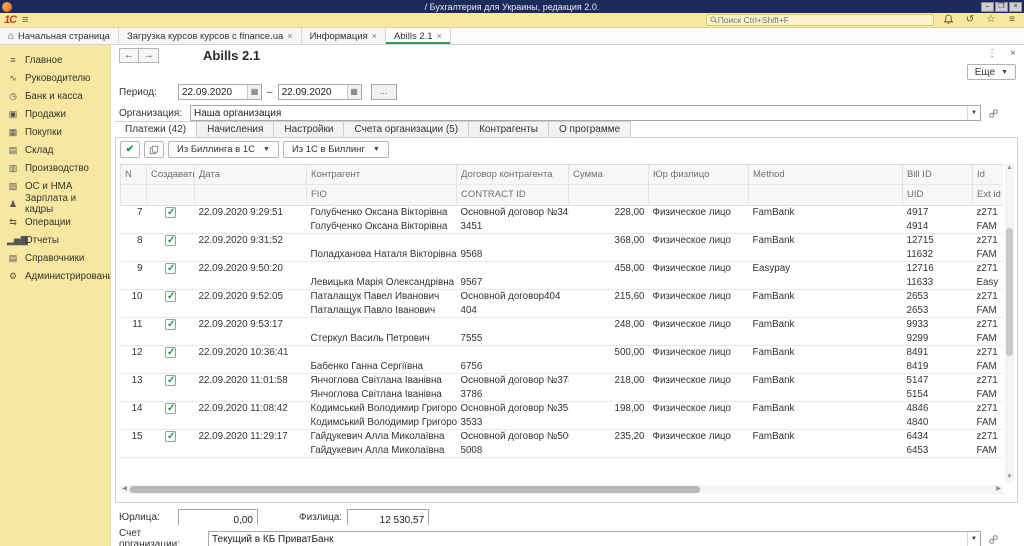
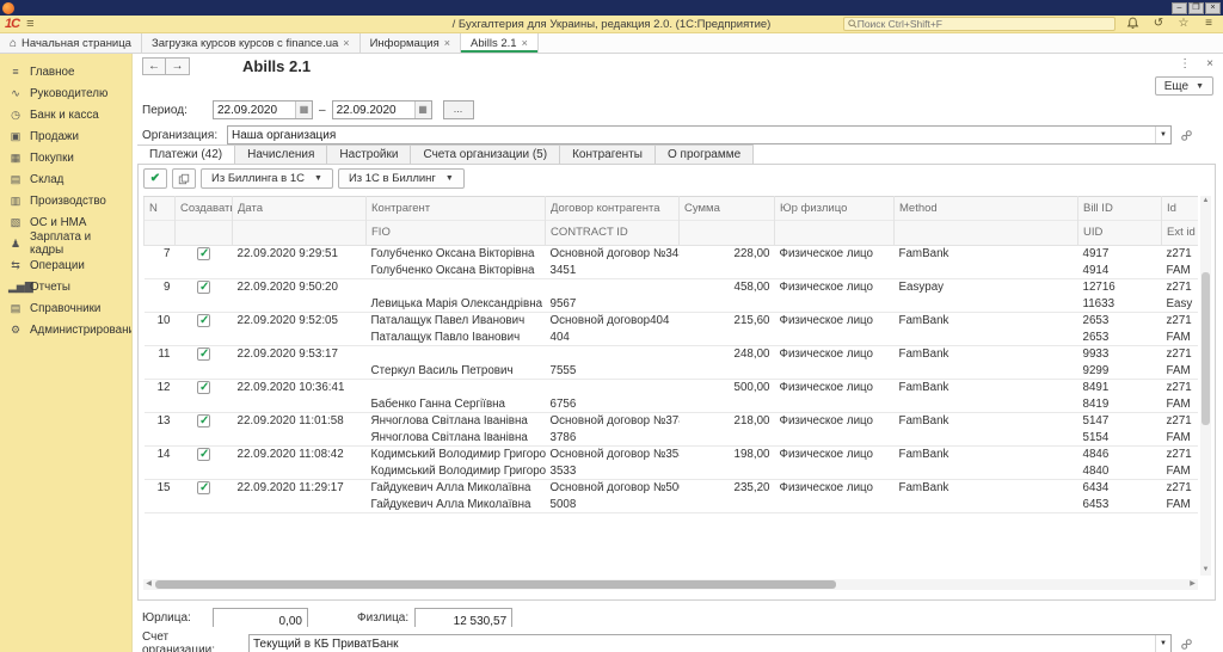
- / Бухгалтерия для Украины, редакция 2.0.
  1С
  ≡
+ / Бухгалтерия для Украины, редакция 2.0. (1С:Предприятие)
  Поиск Ctrl+Shift+F
  ↺
  ☆
  ≡
  ⌂
  Начальная страница
  Загрузка курсов курсов с finance.ua
  ×
  Информация
  ×
  Abills 2.1
  ×
  ≡
  Главное
  ∿
  Руководителю
  ◷
  Банк и касса
  ▣
  Продажи
  ▦
  Покупки
  ▤
  Склад
  ▥
  Производство
  ▧
  ОС и НМА
  ♟
  Зарплата и кадры
  ⇆
  Операции
  Отчеты
  ▤
  Справочники
  ⚙
  Администрирован
  ←
  →
  Abills 2.1
  ⋮
  ×
  Еще
  Период:
  22.09.2020
  ▦
  –
  22.09.2020
  ▦
  ...
  Организация:
  Наша организация
  Платежи (42)
  Начисления
  Настройки
  Счета организации (5)
  Контрагенты
  О программе
  ✔
  Из Биллинга в 1С
  Из 1С в Биллинг
  N	Создават	Дата	Контрагент FIO	Договор контрагента CONTRACT ID	Сумма	Юр физлицо	Method	Bill ID UID	Id Ext id
  7		22.09.2020 9:29:51	Голубченко Оксана Вікторівна Голубченко Оксана Вікторівна	Основной договор №34 3451	228,00	Физическое лицо	FamBank	4917 4914	z271 FAM
- 8		22.09.2020 9:31:52	Поладханова Наталя Вікторівна	9568	368,00	Физическое лицо	FamBank	12715 11632	z271 FAM
  9		22.09.2020 9:50:20	Левицька Марія Олександрівна	9567	458,00	Физическое лицо	Easypay	12716 11633	z271 Easy
  10		22.09.2020 9:52:05	Паталащук Павел Иванович Паталащук Павло Іванович	Основной договор404 404	215,60	Физическое лицо	FamBank	2653 2653	z271 FAM
  11		22.09.2020 9:53:17	Стеркул Василь Петрович	7555	248,00	Физическое лицо	FamBank	9933 9299	z271 FAM
  12		22.09.2020 10:36:41	Бабенко Ганна Сергіївна	6756	500,00	Физическое лицо	FamBank	8491 8419	z271 FAM
  13		22.09.2020 11:01:58	Янчоглова Світлана Іванівна Янчоглова Світлана Іванівна	Основной договор №37 3786	218,00	Физическое лицо	FamBank	5147 5154	z271 FAM
  14		22.09.2020 11:08:42	Кодимський Володимир Григоро Кодимський Володимир Григоро	Основной договор №35 3533	198,00	Физическое лицо	FamBank	4846 4840	z271 FAM
  15		22.09.2020 11:29:17	Гайдукевич Алла Миколаївна Гайдукевич Алла Миколаївна	Основной договор №50 5008	235,20	Физическое лицо	FamBank	6434 6453	z271 FAM
  Юрлица:
  0,00
  Физлица:
  12 530,57
  Счет организации:
  Текущий в КБ ПриватБанк
